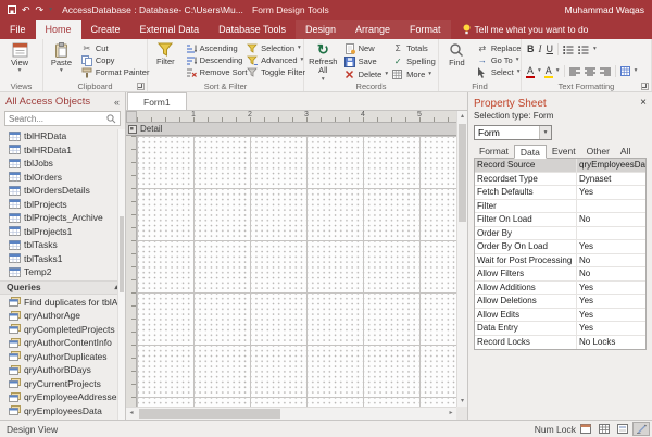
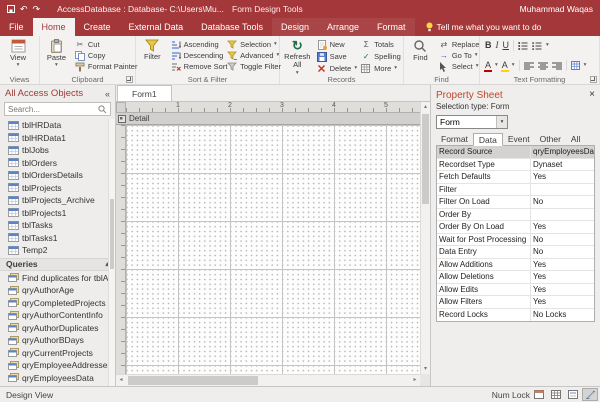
  ↶
  ↷
  AccessDatabase : Database- C:\Users\Mu...
  Form Design Tools
  Muhammad Waqas
  File
  Home
  Create
  External Data
  Database Tools
  Design
  Arrange
  Format
  Tell me what you want to do
  View
  Views
  Paste
  ✂
  Cut
  Copy
  Format Painter
  Clipboard
  Filter
  Ascending
  Descending
  Remove Sort
  Selection
  Advanced
  Toggle Filter
  Sort & Filter
  ↻
  Refresh All
  New
  Save
  Delete
  Σ
  Totals
  ✓
  Spelling
  More
  Records
  Find
  ⇄
  Replace
  →
  Go To
  Select
  Find
  B
  I
  U
  A
  A
  Text Formatting
  All Access Objects
  «
  Search...
  tblHRData
  tblHRData1
  tblJobs
  tblOrders
  tblOrdersDetails
  tblProjects
  tblProjects_Archive
  tblProjects1
  tblTasks
  tblTasks1
  Temp2
  Queries
  Find duplicates for tblA
  qryAuthorAge
  qryCompletedProjects
  qryAuthorContentInfo
  qryAuthorDuplicates
  qryAuthorBDays
  qryCurrentProjects
  qryEmployeeAddresse
  qryEmployeesData
  Form1
  Detail
  Property Sheet
  ×
  Selection type: Form
  Form
  Format
  Data
  Event
  Other
  All
  Record Source
  qryEmployeesDa
  Recordset Type
  Dynaset
  Fetch Defaults
  Yes
  Filter
  Filter On Load
  No
  Order By
  Order By On Load
  Yes
  Wait for Post Processing
  No
- Allow Filters
+ Data Entry
  No
  Allow Additions
  Yes
  Allow Deletions
  Yes
  Allow Edits
  Yes
- Data Entry
+ Allow Filters
  Yes
  Record Locks
  No Locks
  Design View
  Num Lock
